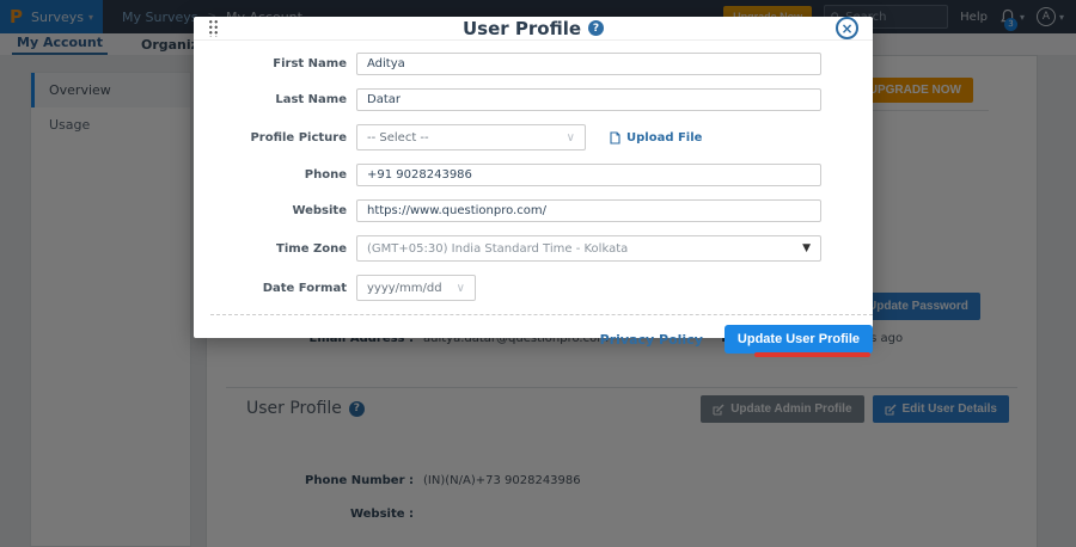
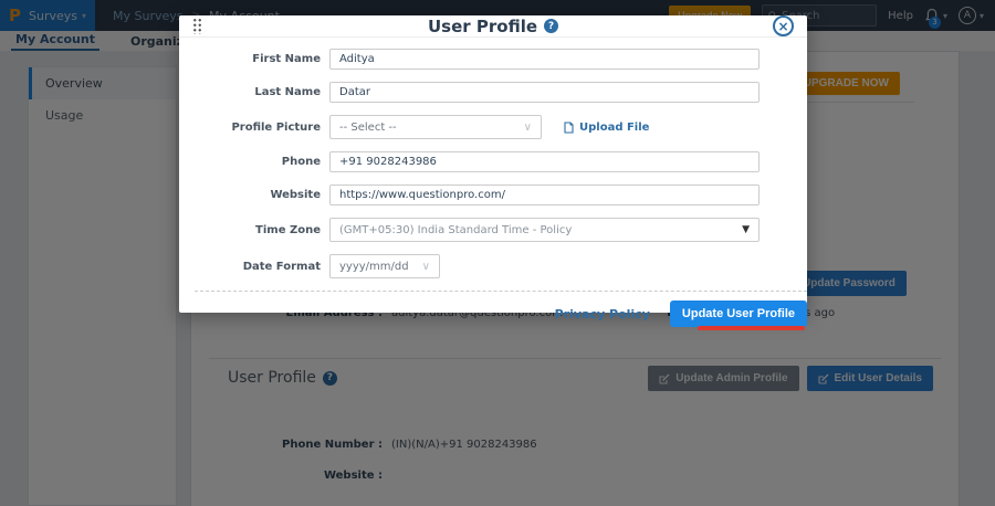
  P
  Surveys
  ▾
  My Survey
  Help
  3
  ▾
  A
  ▾
  My Account
  Overview
  Usage
  UPGRADE NOW
  pdate Password
  Email Address :
  aditya.datar@questionpro.com
  User Profile
  ?
  Update Admin Profile
  Edit User Details
  Phone Number :
- (IN)(N/A)+73 9028243986
+ (IN)(N/A)+91 9028243986
  Website :
  User Profile
  ?
  ×
  First Name
  Aditya
  Last Name
  Datar
  Profile Picture
  -- Select --
  ∨
  Upload File
  Phone
  +91 9028243986
  Website
  https://www.questionpro.com/
  Time Zone
- (GMT+05:30) India Standard Time - Kolkata
+ (GMT+05:30) India Standard Time - Policy
  ▼
  Date Format
  yyyy/mm/dd
  ∨
  Privacy Policy
  Update User Profile
